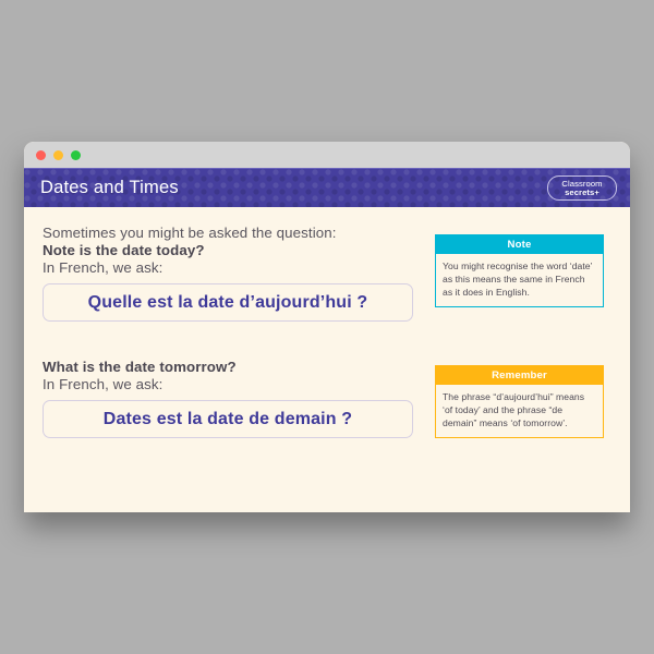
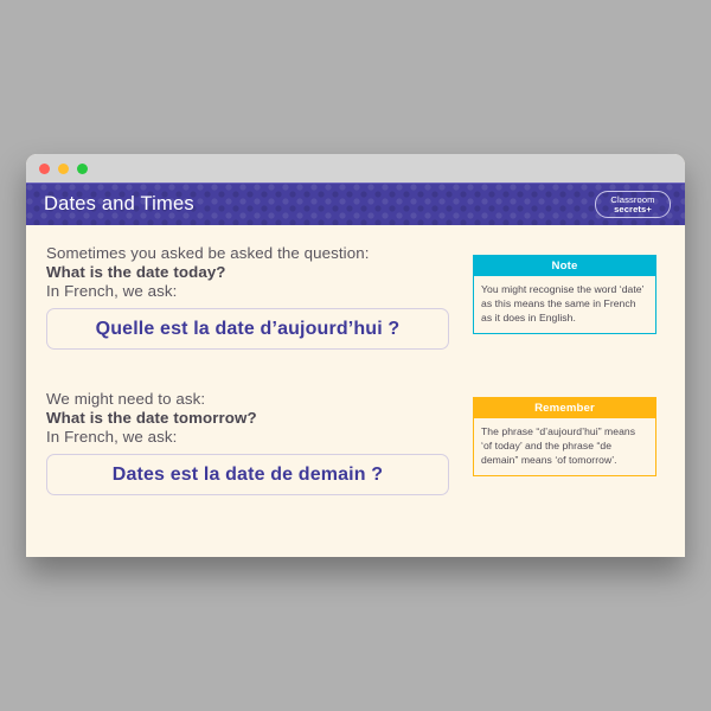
  Dates and Times
  Classroom
  secrets+
- Sometimes you might be asked the question:
+ Sometimes you asked be asked the question:
- Note is the date today?
+ What is the date today?
  In French, we ask:
  Quelle est la date d’aujourd’hui ?
+ We might need to ask:
  What is the date tomorrow?
  In French, we ask:
  Dates est la date de demain ?
  Note
  You might recognise the word ‘date’ as this means the same in French as it does in English.
  Remember
  The phrase “d’aujourd’hui” means ‘of today’ and the phrase “de demain” means ‘of tomorrow’.
